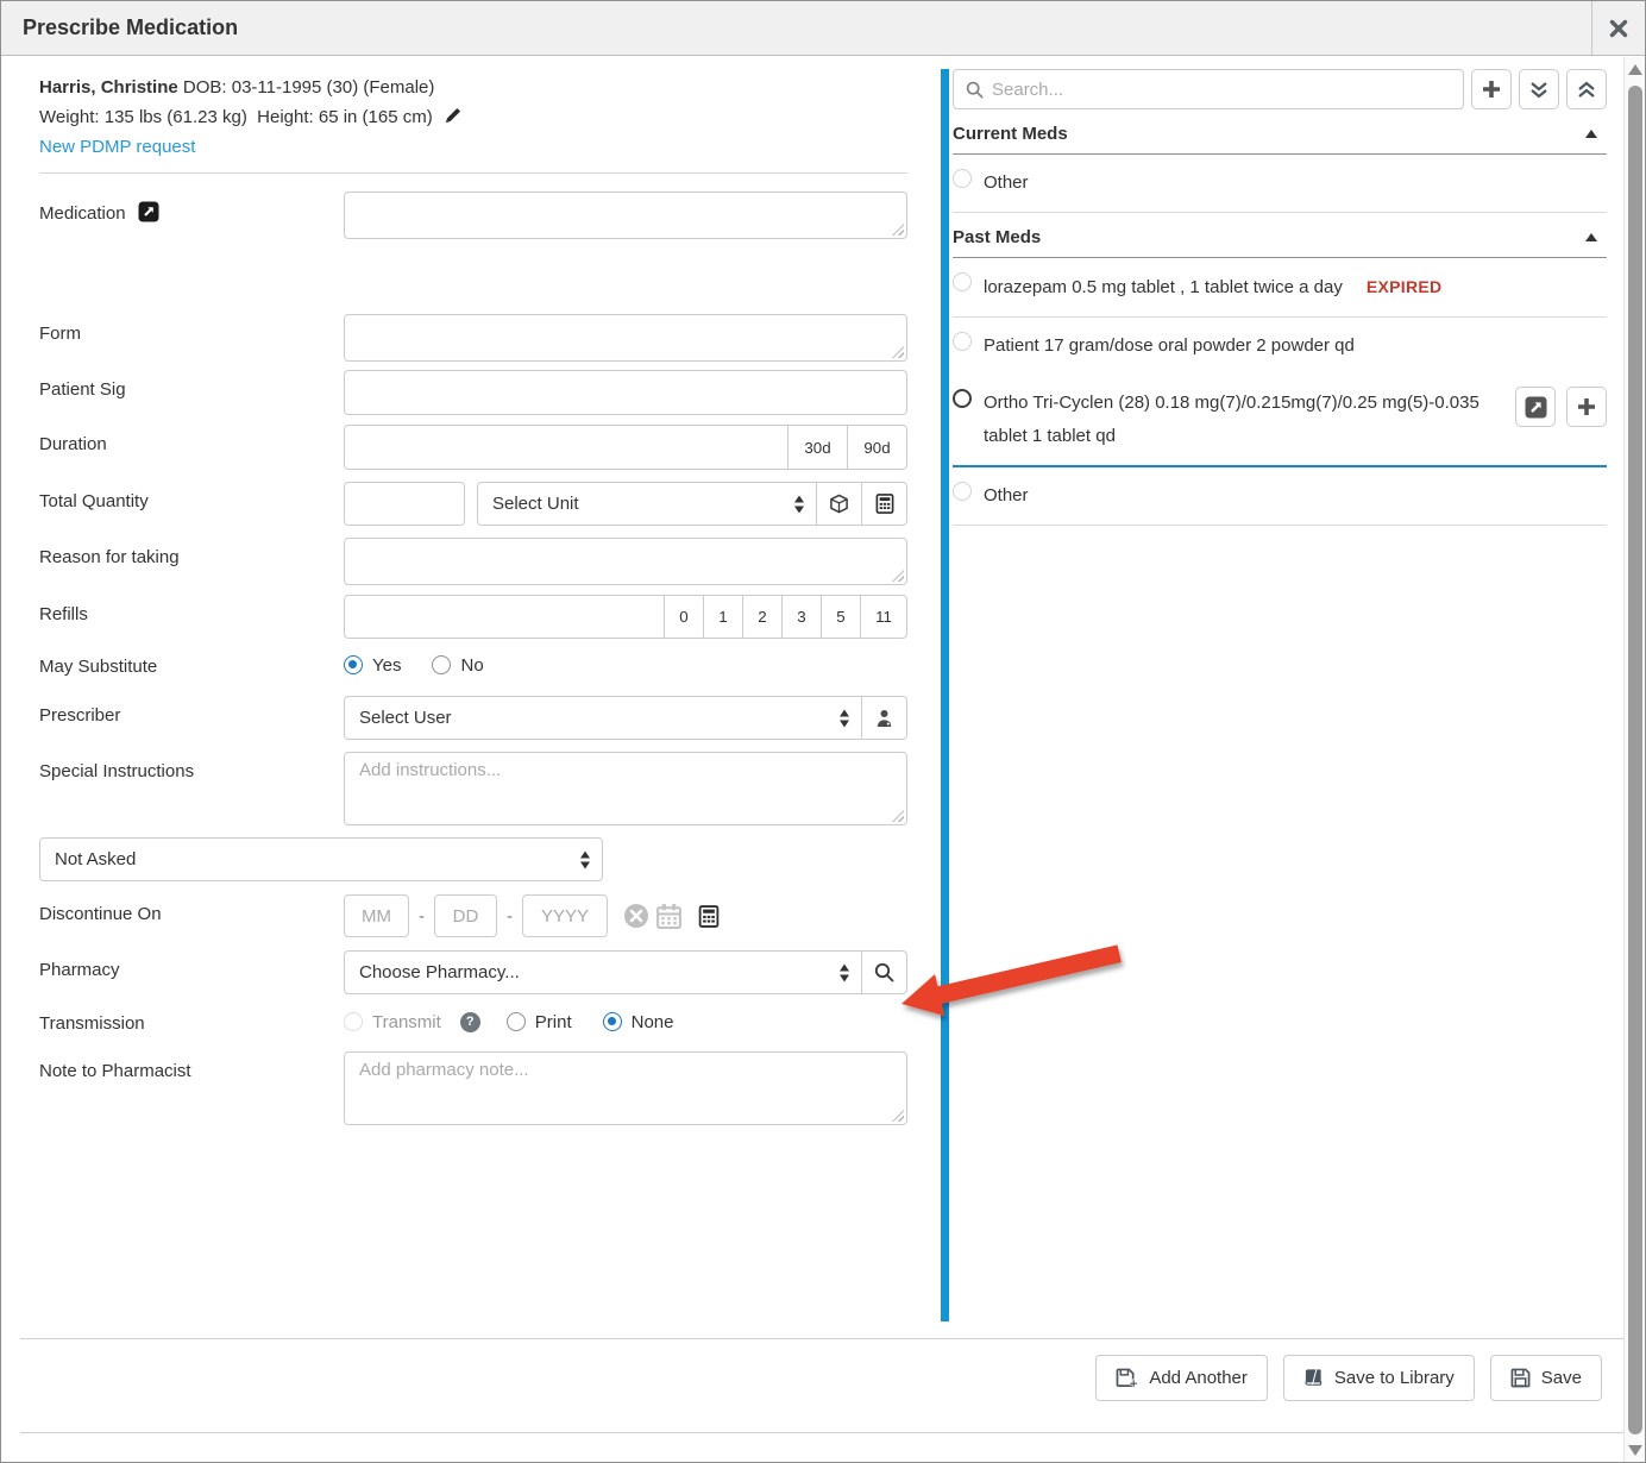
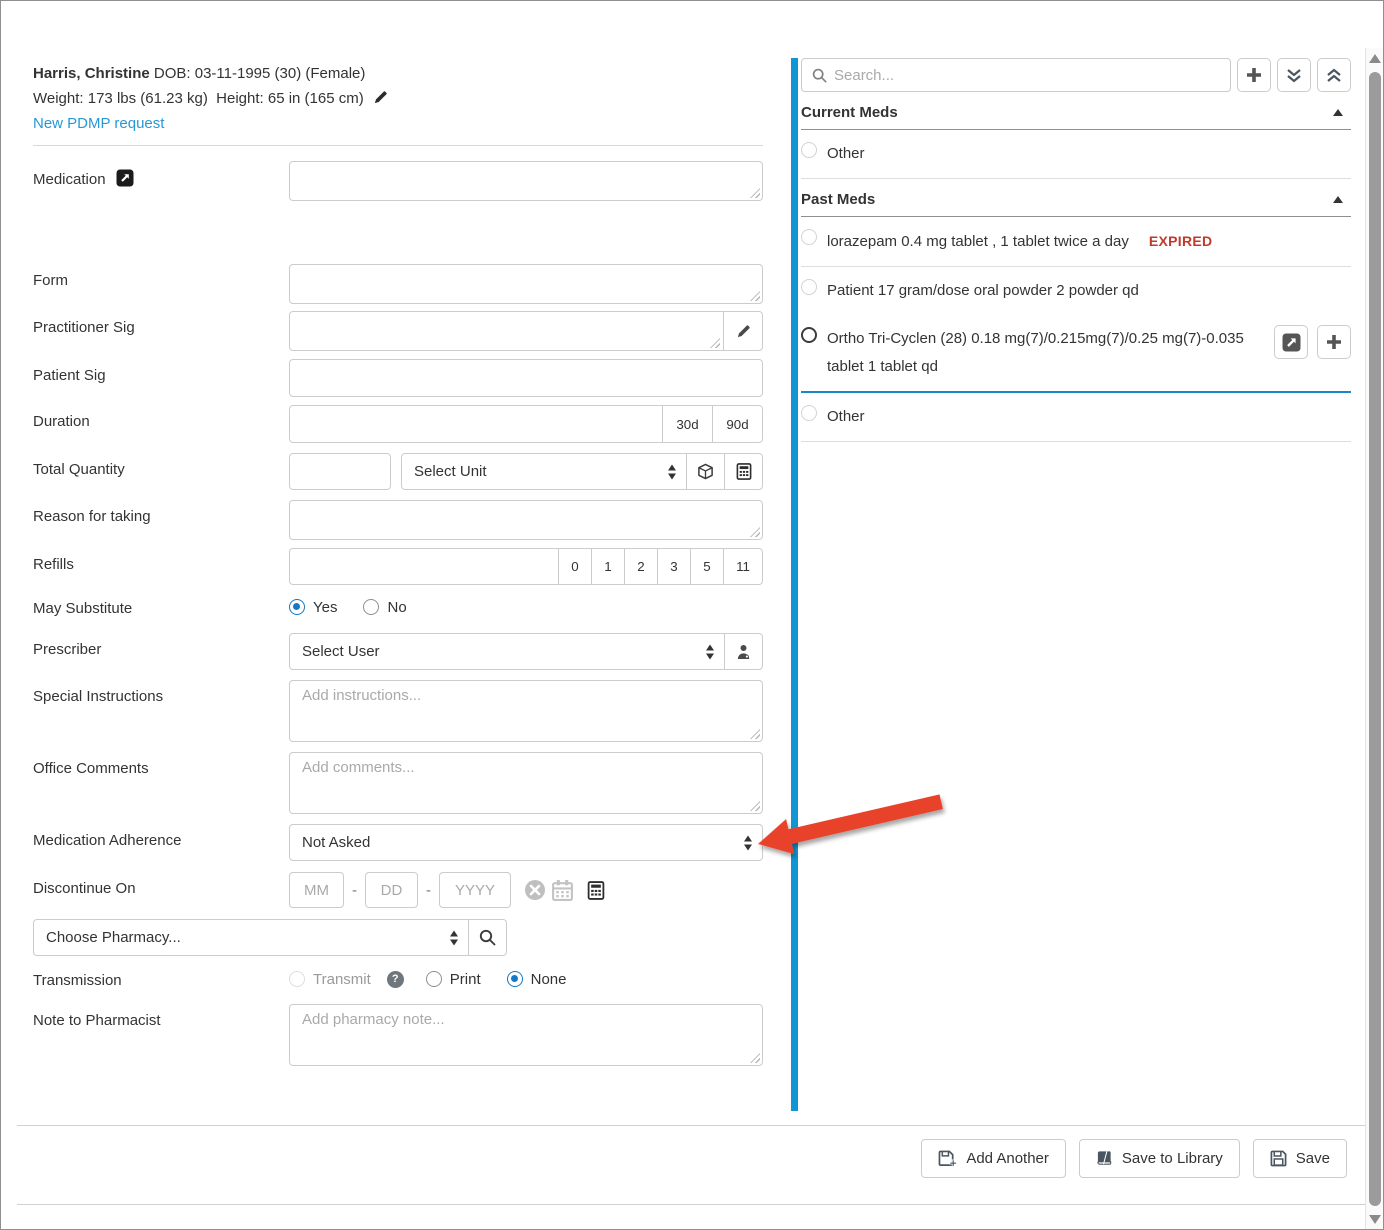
- Prescribe Medication
  Harris, Christine DOB: 03-11-1995 (30) (Female)
- Weight: 135 lbs (61.23 kg) Height: 65 in (165 cm)
+ Weight: 173 lbs (61.23 kg) Height: 65 in (165 cm)
  New PDMP request
  Medication
  Form
+ Practitioner Sig
  Patient Sig
  Duration
  30d
  90d
  Total Quantity
  Select Unit
  Reason for taking
  Refills
  0
  1
  2
  3
  5
  11
  May Substitute
  Yes
  No
  Prescriber
  Select User
  Special Instructions
  Add instructions...
+ Office Comments
+ Add comments...
+ Medication Adherence
  Not Asked
  Discontinue On
  MM
  -
  DD
  -
  YYYY
- Pharmacy
  Choose Pharmacy...
  Transmission
  Transmit
  ?
  Print
  None
  Note to Pharmacist
  Add pharmacy note...
  Search...
  Current Meds
  Other
  Past Meds
- lorazepam 0.5 mg tablet , 1 tablet twice a day EXPIRED
+ lorazepam 0.4 mg tablet , 1 tablet twice a day EXPIRED
  Patient 17 gram/dose oral powder 2 powder qd
- Ortho Tri-Cyclen (28) 0.18 mg(7)/0.215mg(7)/0.25 mg(5)-0.035 tablet 1 tablet qd
+ Ortho Tri-Cyclen (28) 0.18 mg(7)/0.215mg(7)/0.25 mg(7)-0.035 tablet 1 tablet qd
  Other
  Add Another
  Save to Library
  Save
